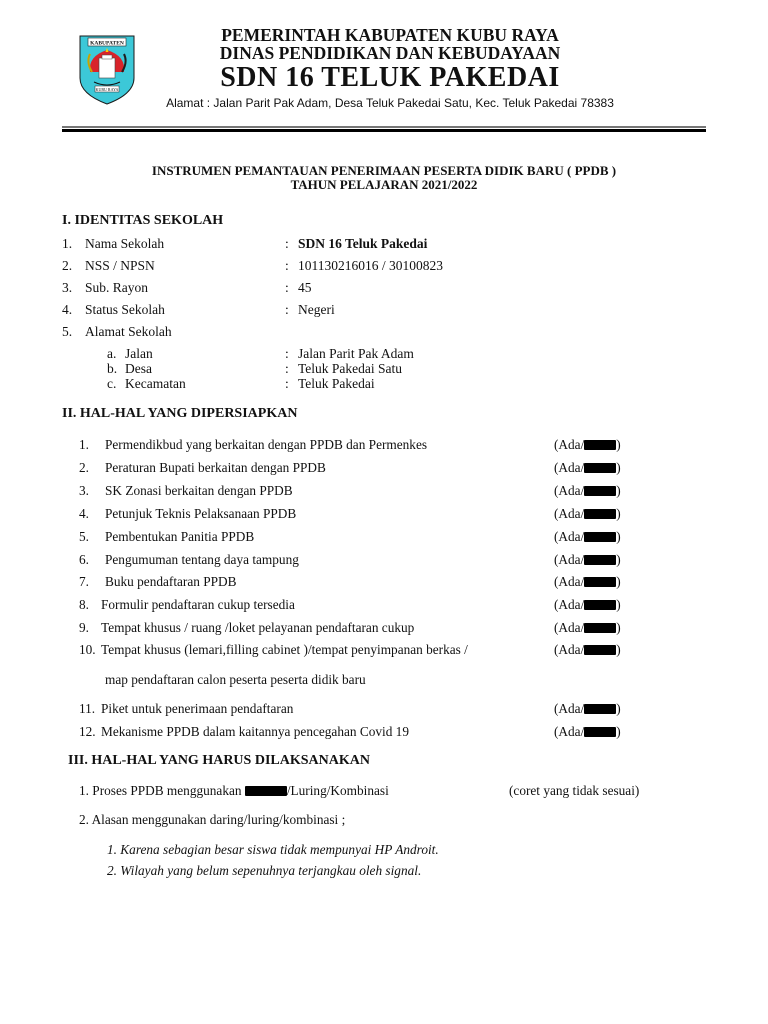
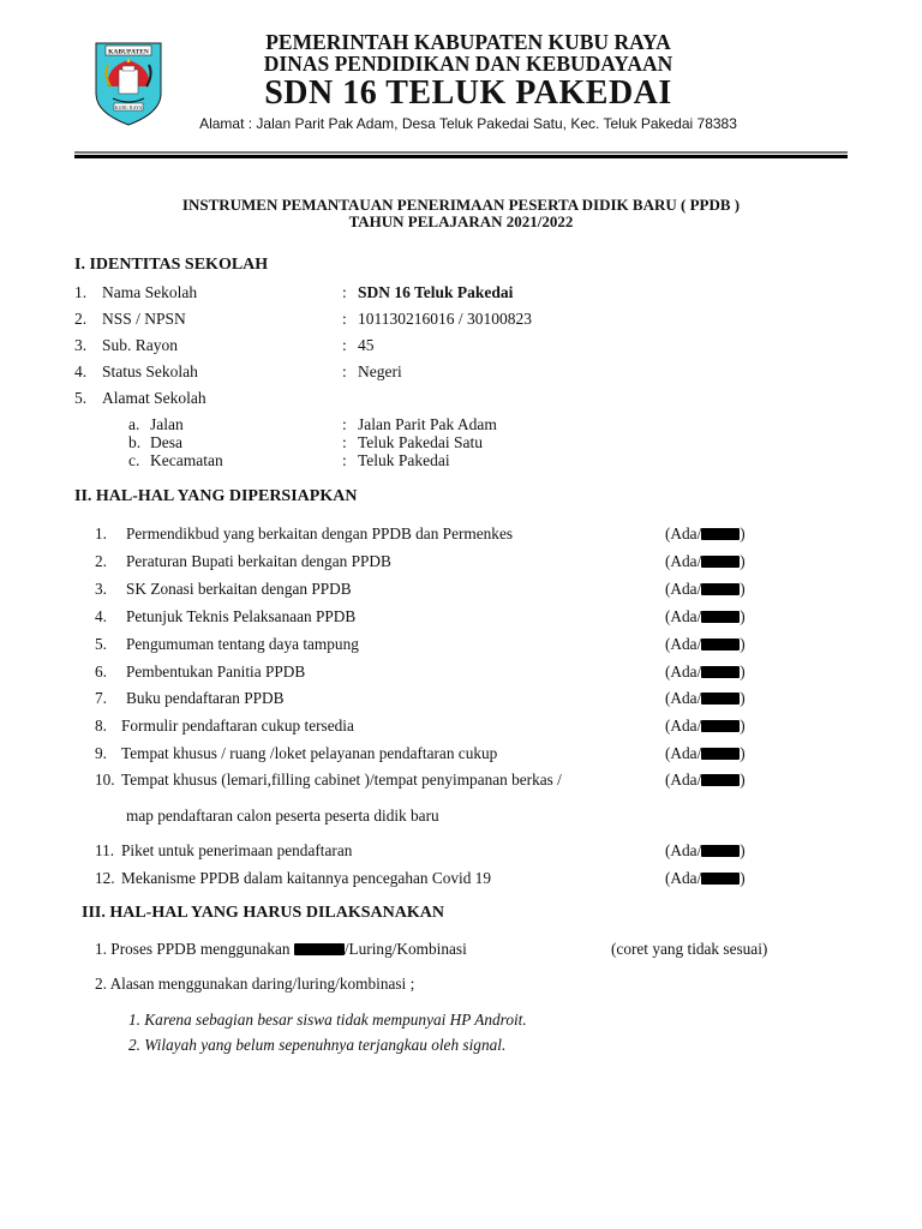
  PEMERINTAH KABUPATEN KUBU RAYA
  DINAS PENDIDIKAN DAN KEBUDAYAAN
  SDN 16 TELUK PAKEDAI
  Alamat : Jalan Parit Pak Adam, Desa Teluk Pakedai Satu, Kec. Teluk Pakedai 78383
  INSTRUMEN PEMANTAUAN PENERIMAAN PESERTA DIDIK BARU ( PPDB )
  TAHUN PELAJARAN 2021/2022
  I. IDENTITAS SEKOLAH
  1.
  Nama Sekolah
  :
  SDN 16 Teluk Pakedai
  2.
  NSS / NPSN
  :
  101130216016 / 30100823
  3.
  Sub. Rayon
  :
  45
  4.
  Status Sekolah
  :
  Negeri
  5.
  Alamat Sekolah
  a.
  Jalan
  :
  Jalan Parit Pak Adam
  b.
  Desa
  :
  Teluk Pakedai Satu
  c.
  Kecamatan
  :
  Teluk Pakedai
  II. HAL-HAL YANG DIPERSIAPKAN
  1.
  Permendikbud yang berkaitan dengan PPDB dan Permenkes
  (Ada/ )
  2.
  Peraturan Bupati berkaitan dengan PPDB
  (Ada/ )
  3.
  SK Zonasi berkaitan dengan PPDB
  (Ada/ )
  4.
  Petunjuk Teknis Pelaksanaan PPDB
  (Ada/ )
  5.
- Pembentukan Panitia PPDB
+ Pengumuman tentang daya tampung
  (Ada/ )
  6.
- Pengumuman tentang daya tampung
+ Pembentukan Panitia PPDB
  (Ada/ )
  7.
  Buku pendaftaran PPDB
  (Ada/ )
  8.
  Formulir pendaftaran cukup tersedia
  (Ada/ )
  9.
  Tempat khusus / ruang /loket pelayanan pendaftaran cukup
  (Ada/ )
  10.
  Tempat khusus (lemari,filling cabinet )/tempat penyimpanan berkas /
  (Ada/ )
  map pendaftaran calon peserta peserta didik baru
  11.
  Piket untuk penerimaan pendaftaran
  (Ada/ )
  12.
  Mekanisme PPDB dalam kaitannya pencegahan Covid 19
  (Ada/ )
  III. HAL-HAL YANG HARUS DILAKSANAKAN
  1. Proses PPDB menggunakan /Luring/Kombinasi
  (coret yang tidak sesuai)
  2. Alasan menggunakan daring/luring/kombinasi ;
  1. Karena sebagian besar siswa tidak mempunyai HP Androit.
  2. Wilayah yang belum sepenuhnya terjangkau oleh signal.
